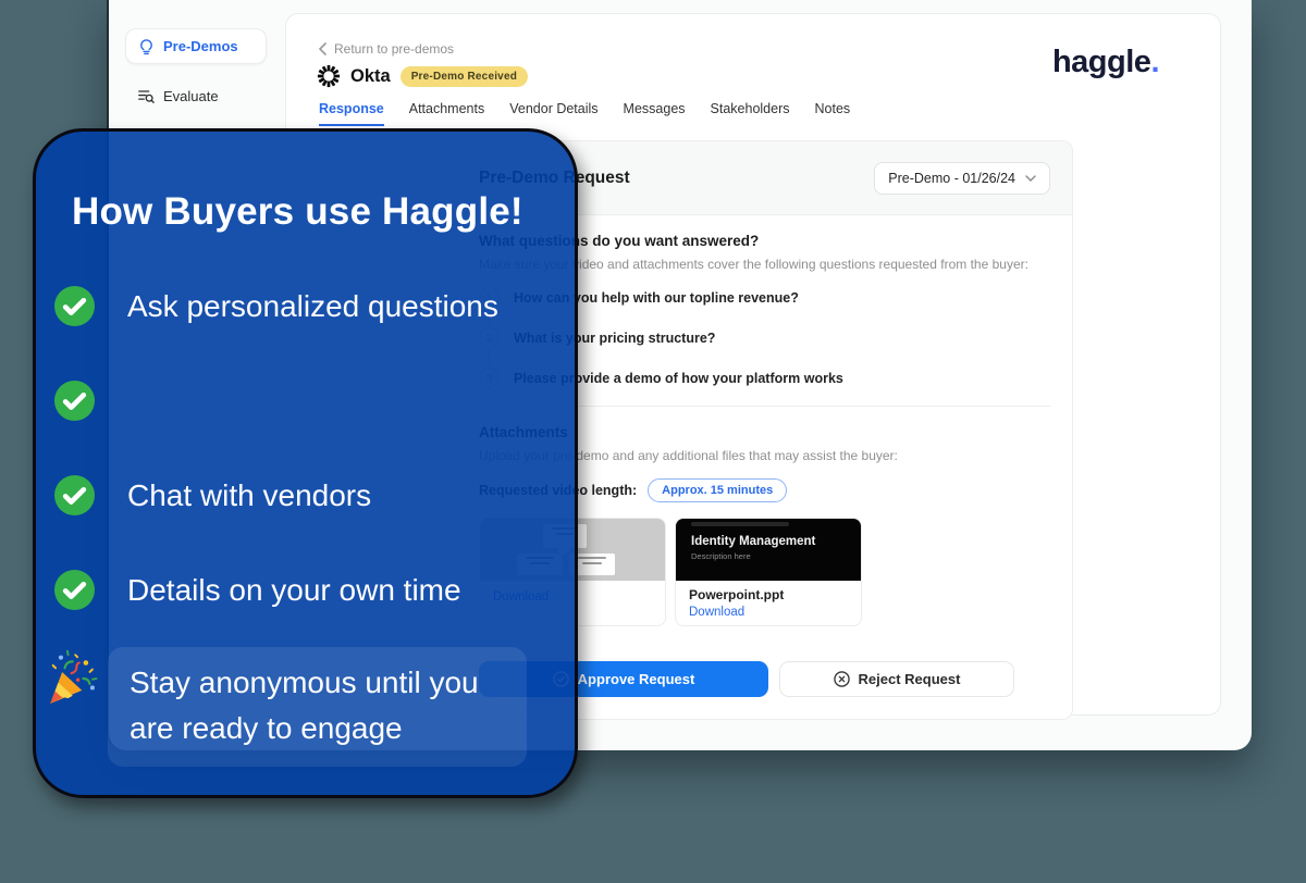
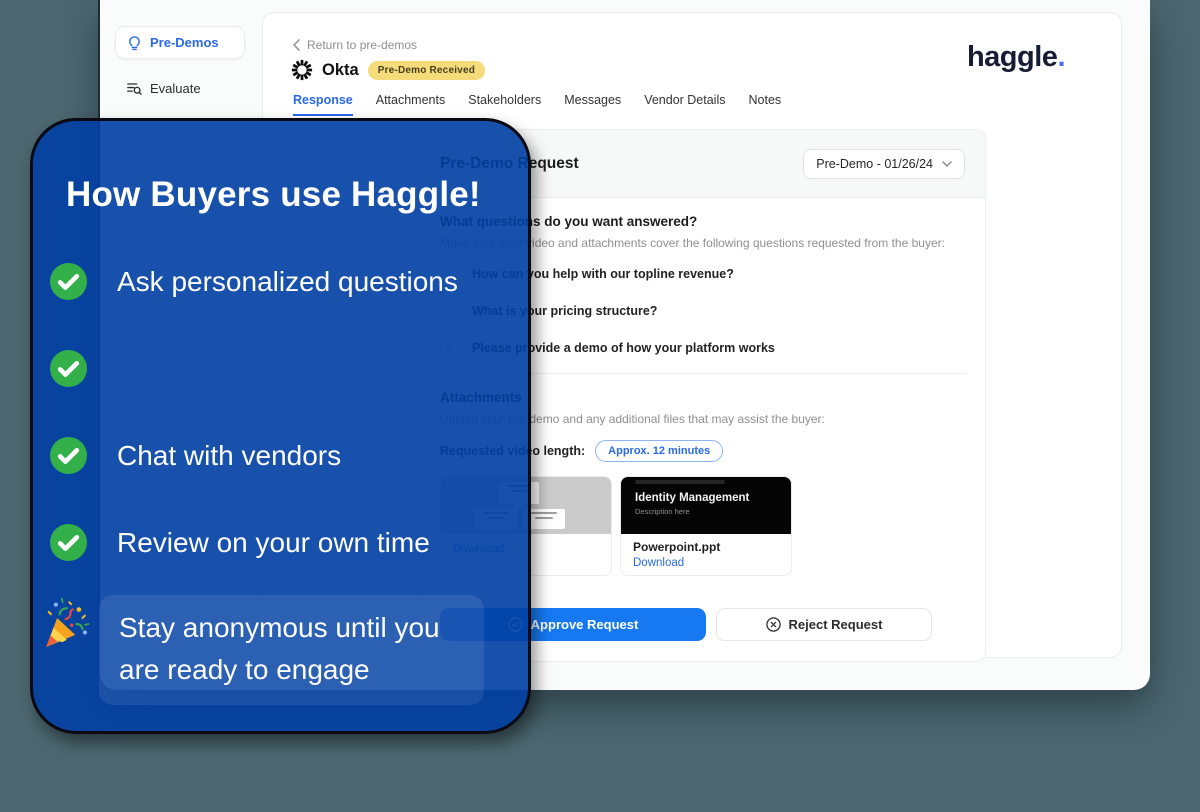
  Pre-Demos
  Evaluate
  Return to pre-demos
  Okta
  Pre-Demo Received
  haggle.
  Response
  Attachments
- Vendor Details
+ Stakeholders
  Messages
- Stakeholders
+ Vendor Details
  Notes
  Pre-Demo - 01/26/24
  ideo and attachments cover the following questions requested from the buyer:
  ou help with our topline revenue?
  ur pricing structure?
  ovide a demo of how your platform works
  demo and any additional files that may assist the buyer:
- Approx. 15 minutes
+ Approx. 12 minutes
  Identity Management
  Description here
  Powerpoint.ppt
  Download
  Approve Request
  Reject Request
  How Buyers use Haggle!
  Ask personalized questions
  Chat with vendors
- Details on your own time
+ Review on your own time
  Stay anonymous until you are ready to engage
